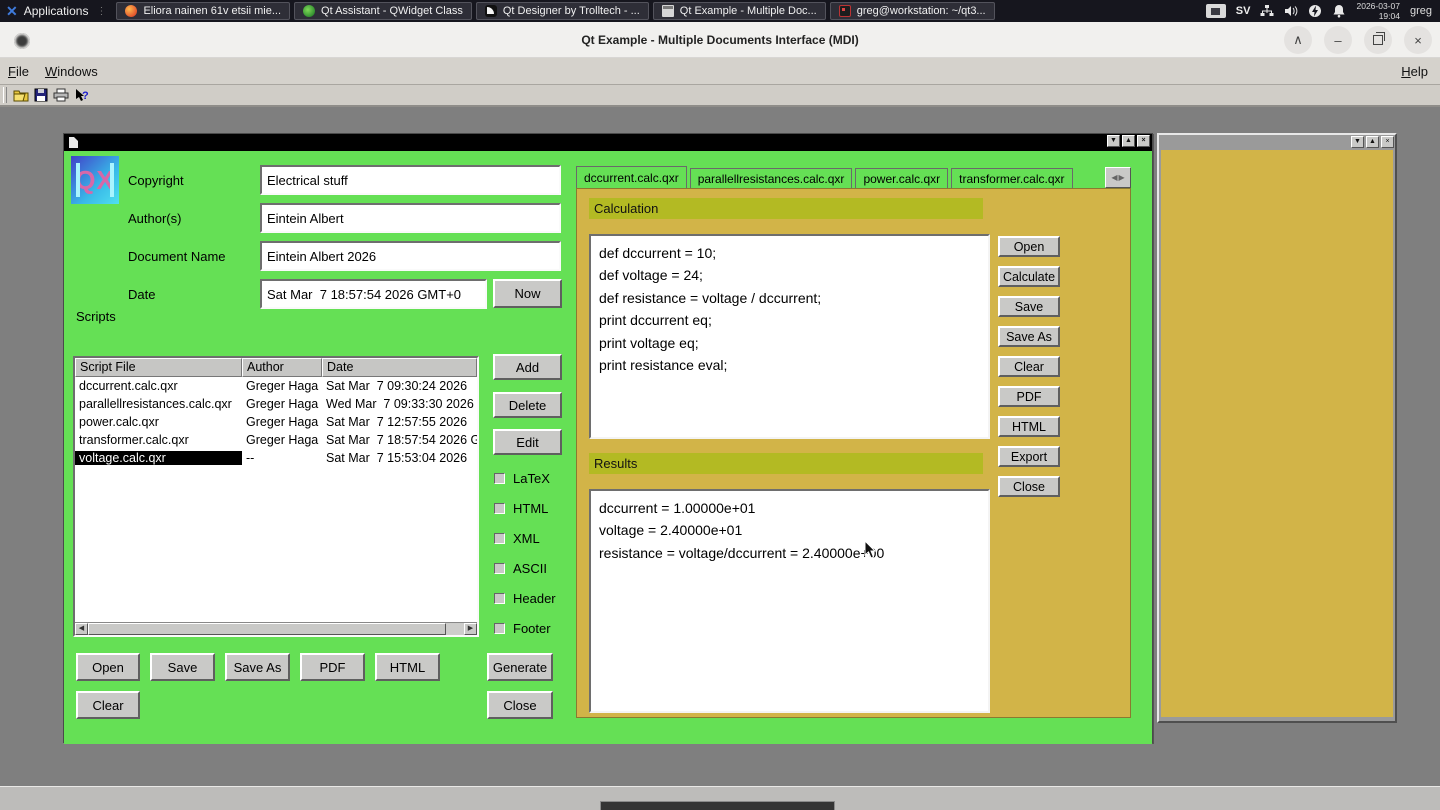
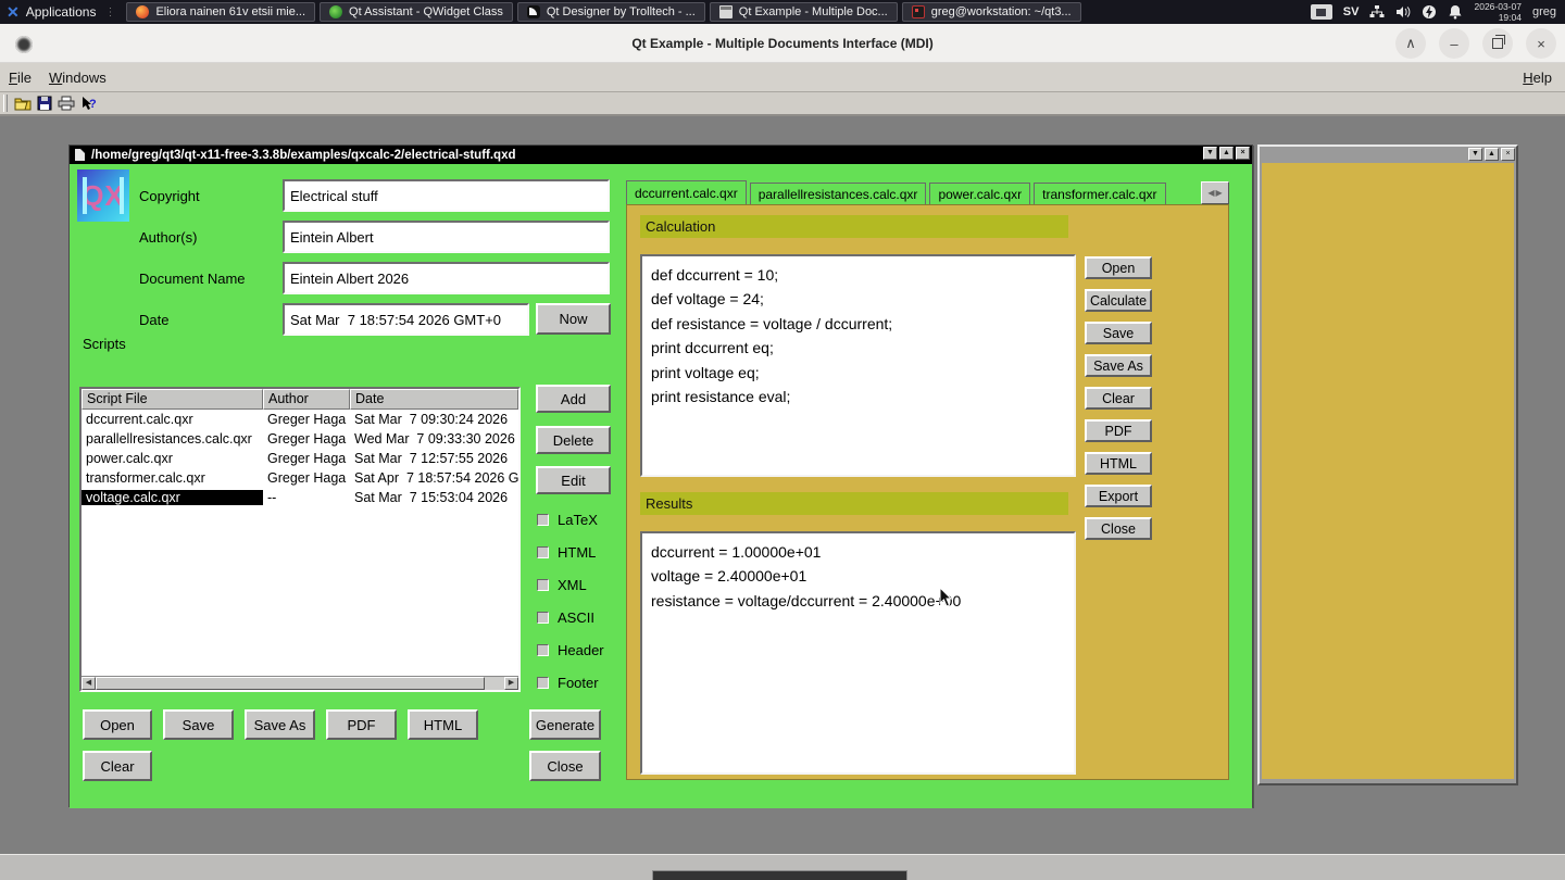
  ✕
  Applications
  ⋮
  Eliora nainen 61v etsii mie...
  Qt Assistant - QWidget Class
  Qt Designer by Trolltech - ...
  Qt Example - Multiple Doc...
  greg@workstation: ~/qt3...
  SV
  2026-03-07
  19:04
  greg
  Qt Example - Multiple Documents Interface (MDI)
  ∧
  –
  ×
  File
  Windows
  Help
  ?
+ /home/greg/qt3/qt-x11-free-3.3.8b/examples/qxcalc-2/electrical-stuff.qxd
  QX
  Copyright
  Electrical stuff
  Author(s)
  Eintein Albert
  Document Name
  Eintein Albert 2026
  Date
  Sat Mar 7 18:57:54 2026 GMT+0
  Now
  Scripts
  Script File
  Author
  Date
  dccurrent.calc.qxr
  Greger Haga
  Sat Mar 7 09:30:24 2026
  parallellresistances.calc.qxr
  Greger Haga
  Wed Mar 7 09:33:30 2026
  power.calc.qxr
  Greger Haga
  Sat Mar 7 12:57:55 2026
  transformer.calc.qxr
  Greger Haga
- Sat Mar 7 18:57:54 2026 G
+ Sat Apr 7 18:57:54 2026 G
  voltage.calc.qxr
  --
  Sat Mar 7 15:53:04 2026
  Add
  Delete
  Edit
  LaTeX
  HTML
  XML
  ASCII
  Header
  Footer
  Open
  Save
  Save As
  PDF
  HTML
  Generate
  Clear
  Close
  dccurrent.calc.qxr
  parallellresistances.calc.qxr
  power.calc.qxr
  transformer.calc.qxr
  ◀
  ▶
  Calculation
  def dccurrent = 10;
  def voltage = 24;
  def resistance = voltage / dccurrent;
  print dccurrent eq;
  print voltage eq;
  print resistance eval;
  Results
  dccurrent = 1.00000e+01
  voltage = 2.40000e+01
  resistance = voltage/dccurrent = 2.40000e00
  Open
  Calculate
  Save
  Save As
  Clear
  PDF
  HTML
  Export
  Close
